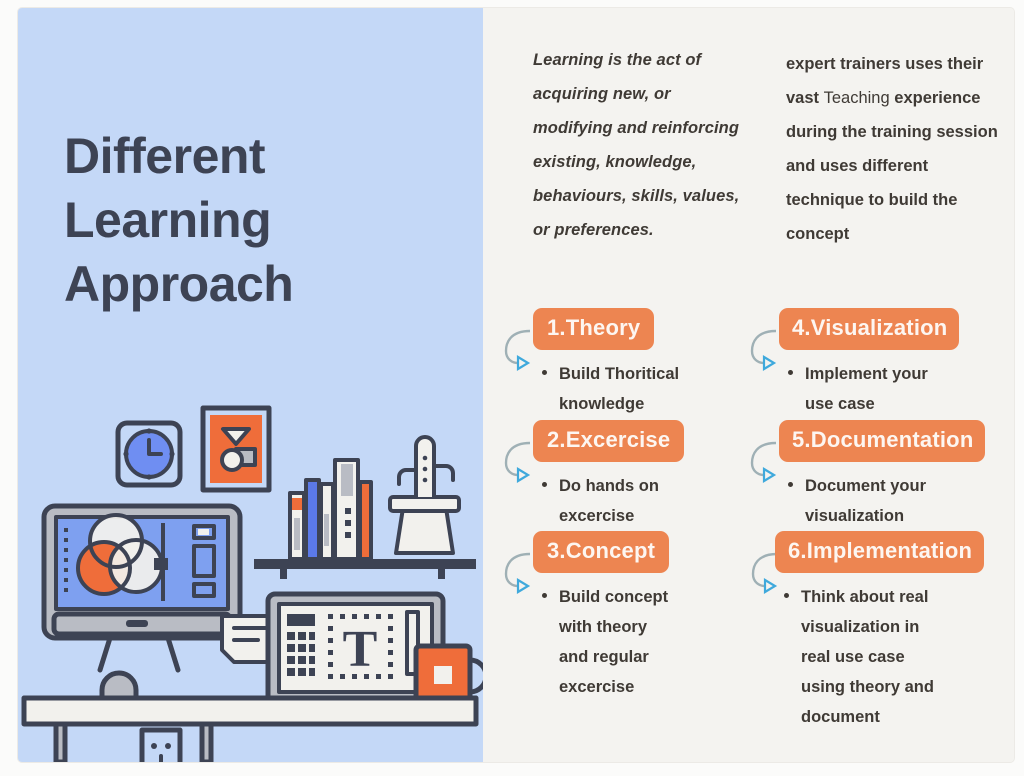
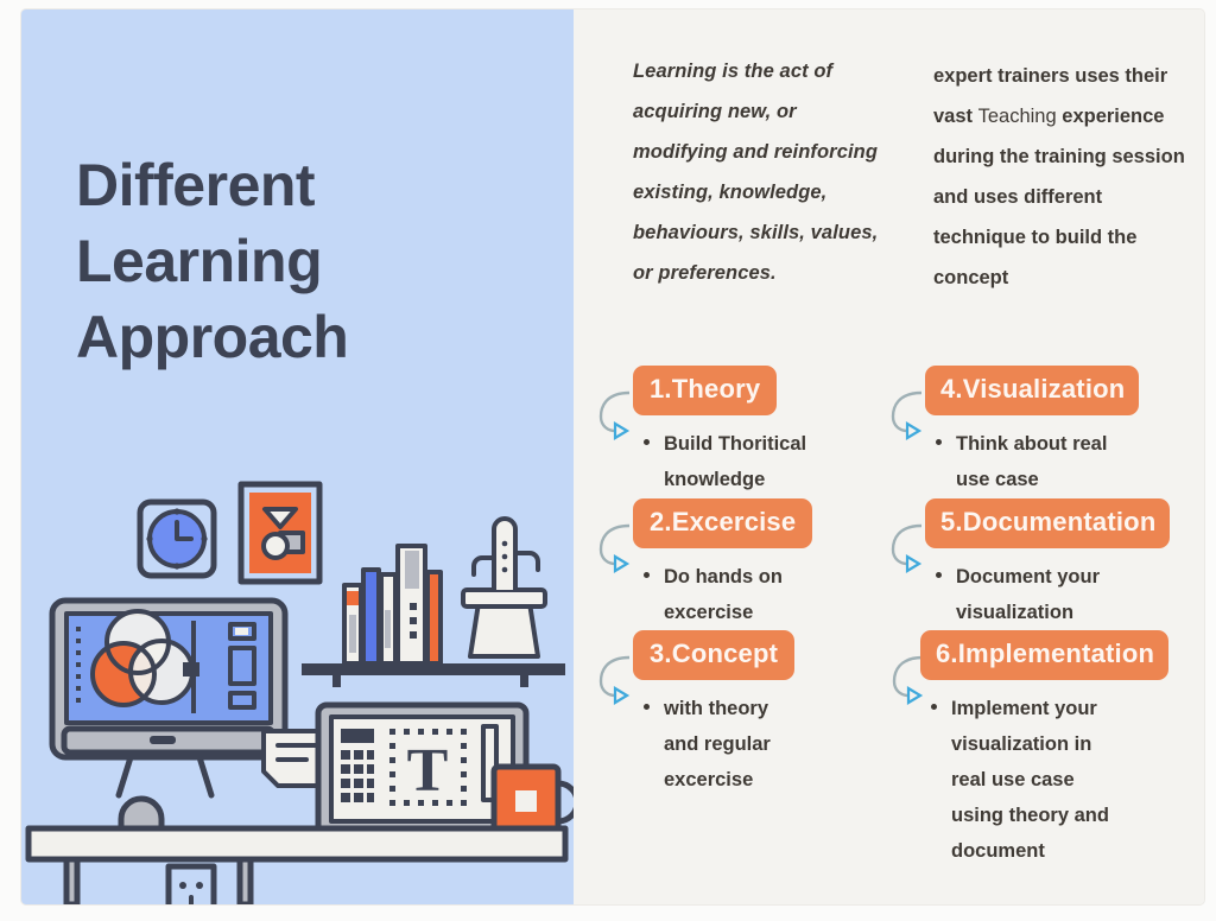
  Different
  Learning
  Approach
  T
  Learning is the act of acquiring new, or modifying and reinforcing existing, knowledge, behaviours, skills, values, or preferences.
  1.Theory
  Build Thoritical
  knowledge
  2.Excercise
  Do hands on
  excercise
  3.Concept
- Build concept
  with theory
  and regular
  excercise
  expert trainers uses their vast Teaching experience during the training session and uses different technique to build the concept
  4.Visualization
- Implement your
+ Think about real
  use case
  5.Documentation
  Document your
  visualization
  6.Implementation
- Think about real
+ Implement your
  visualization in
  real use case
  using theory and
  document
